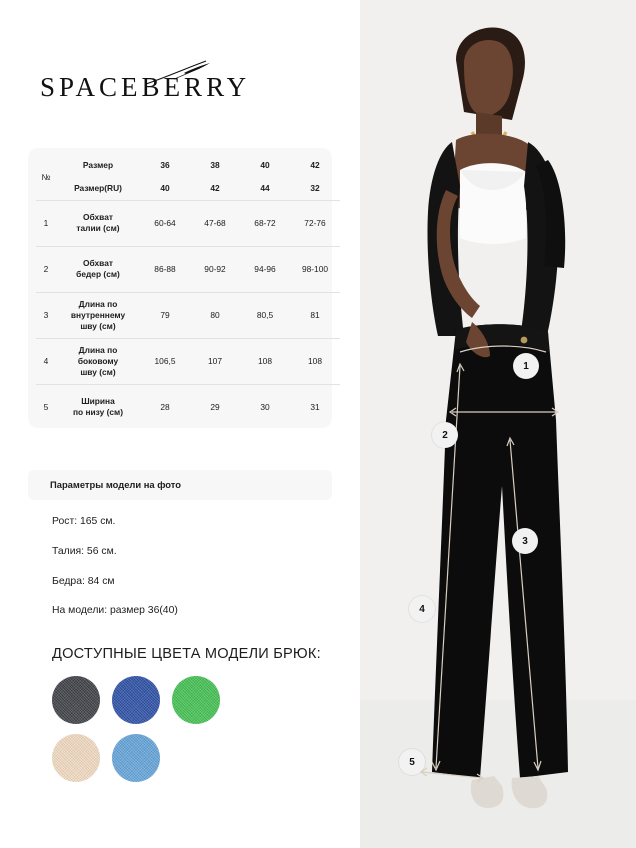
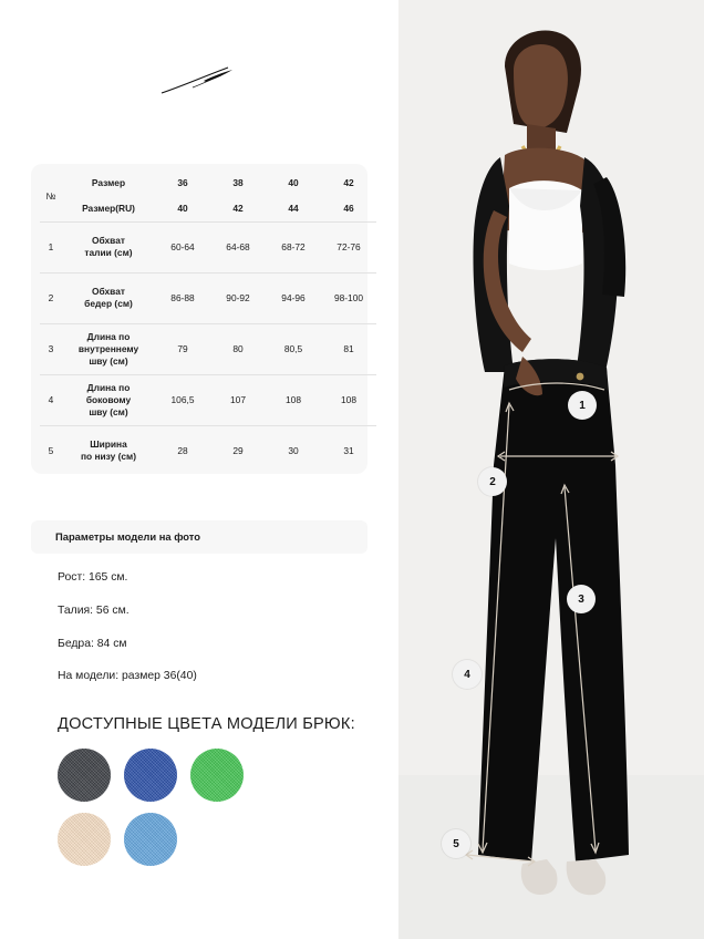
- SPACEBERRY
  №	Размер	36	38	40	42
- Размер(RU)	40	42	44	32
+ Размер(RU)	40	42	44	46
- 1	Обхват талии (см)	60-64	47-68	68-72	72-76
+ 1	Обхват талии (см)	60-64	64-68	68-72	72-76
  2	Обхват бедер (см)	86-88	90-92	94-96	98-100
  3	Длина по внутреннему шву (см)	79	80	80,5	81
  4	Длина по боковому шву (см)	106,5	107	108	108
  5	Ширина по низу (см)	28	29	30	31
  Параметры модели на фото
  Рост: 165 см.
  Талия: 56 см.
  Бедра: 84 см
  На модели: размер 36(40)
  ДОСТУПНЫЕ ЦВЕТА МОДЕЛИ БРЮК:
  1
  2
  3
  4
  5
